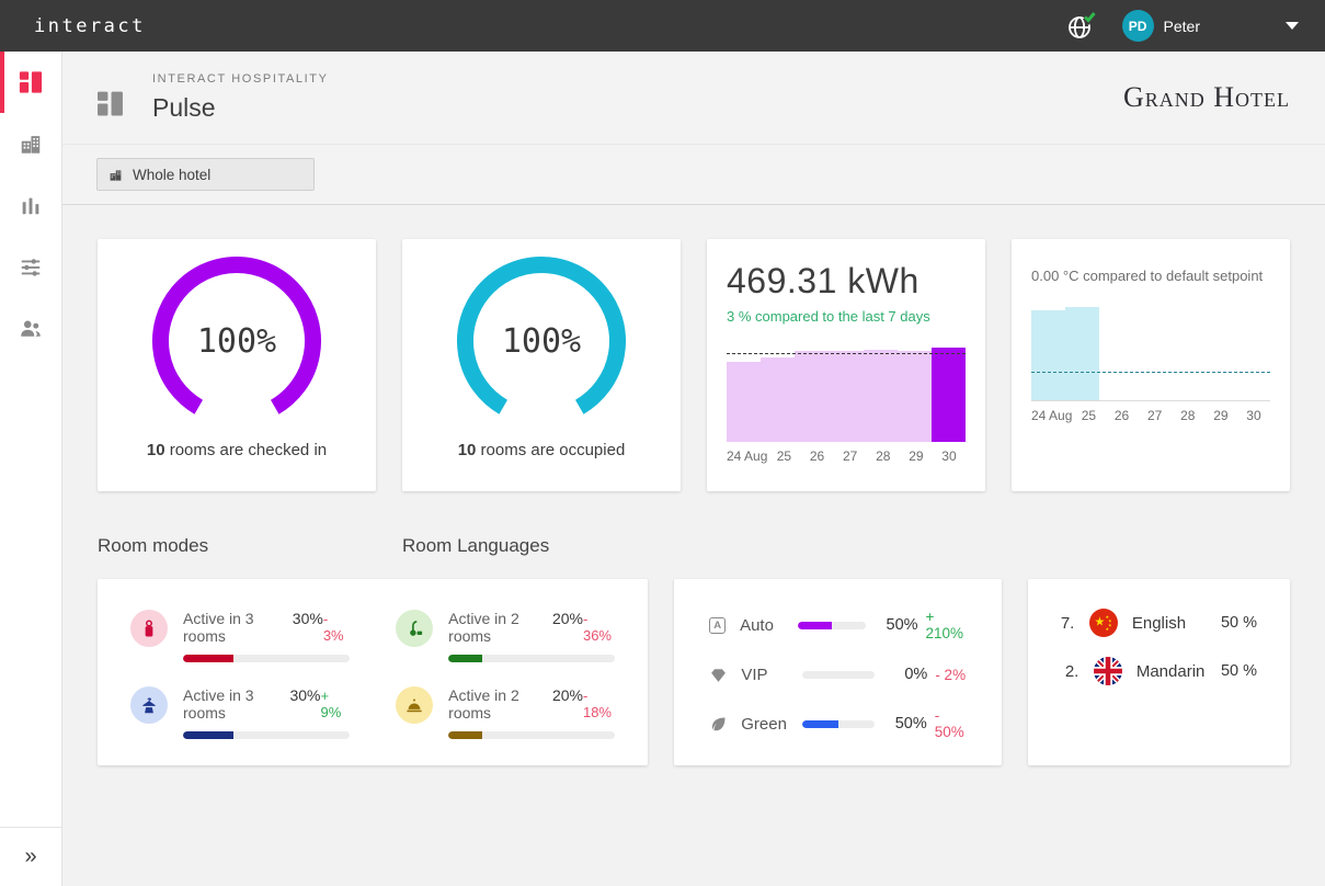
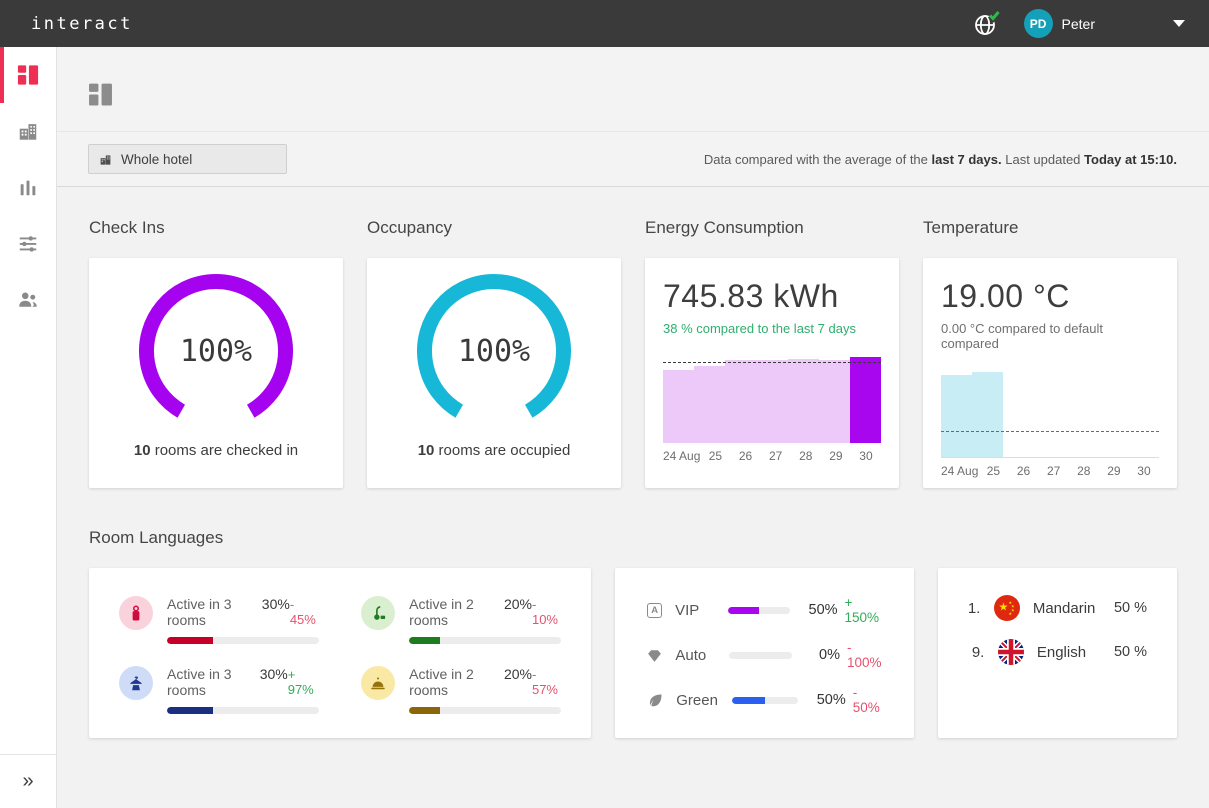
  interact
  PD
  Peter
  »
- INTERACT HOSPITALITY
- Pulse
- Grand Hotel
  Whole hotel
+ Data compared with the average of the last 7 days. Last updated Today at 15:10.
+ Check Ins
+ Occupancy
+ Energy Consumption
+ Temperature
  100%
  10 rooms are checked in
  100%
  10 rooms are occupied
- 469.31 kWh
+ 745.83 kWh
- 3 % compared to the last 7 days
+ 38 % compared to the last 7 days
  24 Aug
  25
  26
  27
  28
  29
  30
+ 19.00 °C
- 0.00 °C compared to default setpoint
+ 0.00 °C compared to default compared
  24 Aug
  25
  26
  27
  28
  29
  30
- Room modes
  Room Languages
  Active in 3 rooms
  30%
- - 3%
+ - 45%
  Active in 2 rooms
  20%
- - 36%
+ - 10%
  Active in 3 rooms
  30%
- + 9%
+ + 97%
  Active in 2 rooms
  20%
- - 18%
+ - 57%
  A
- Auto
+ VIP
  50%
- + 210%
+ + 150%
- VIP
+ Auto
  0%
- - 2%
+ - 100%
  Green
  50%
  - 50%
- 7.
+ 1.
  ★
- English
+ Mandarin
  50 %
- 2.
+ 9.
- Mandarin
+ English
  50 %
